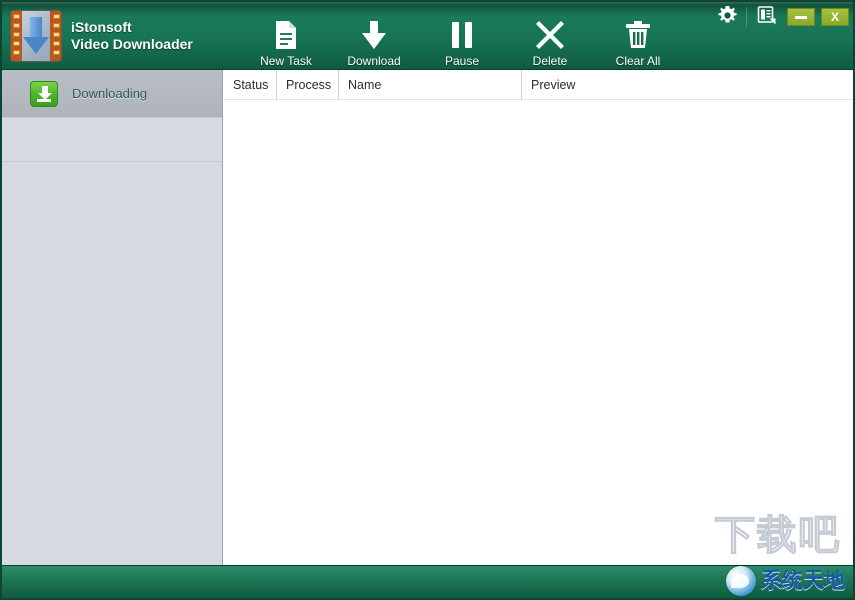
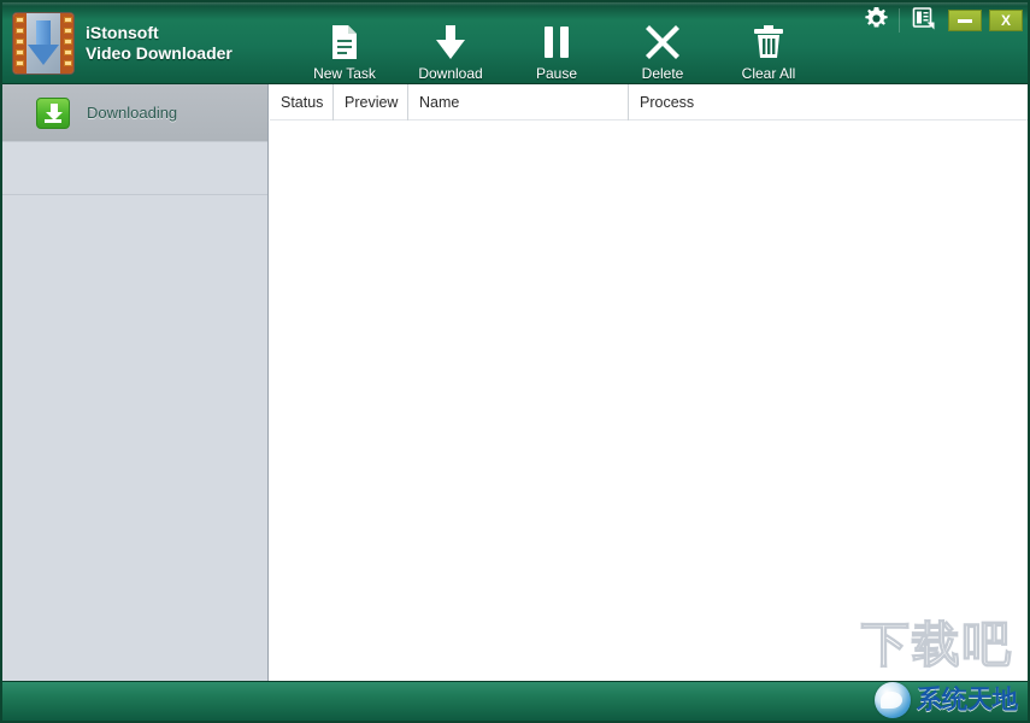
  iStonsoft
  Video Downloader
  New Task
  Download
  Pause
  Delete
  Clear All
  X
  Downloading
  Status
- Process
+ Preview
  Name
- Preview
+ Process
  下载吧
  系统天地
